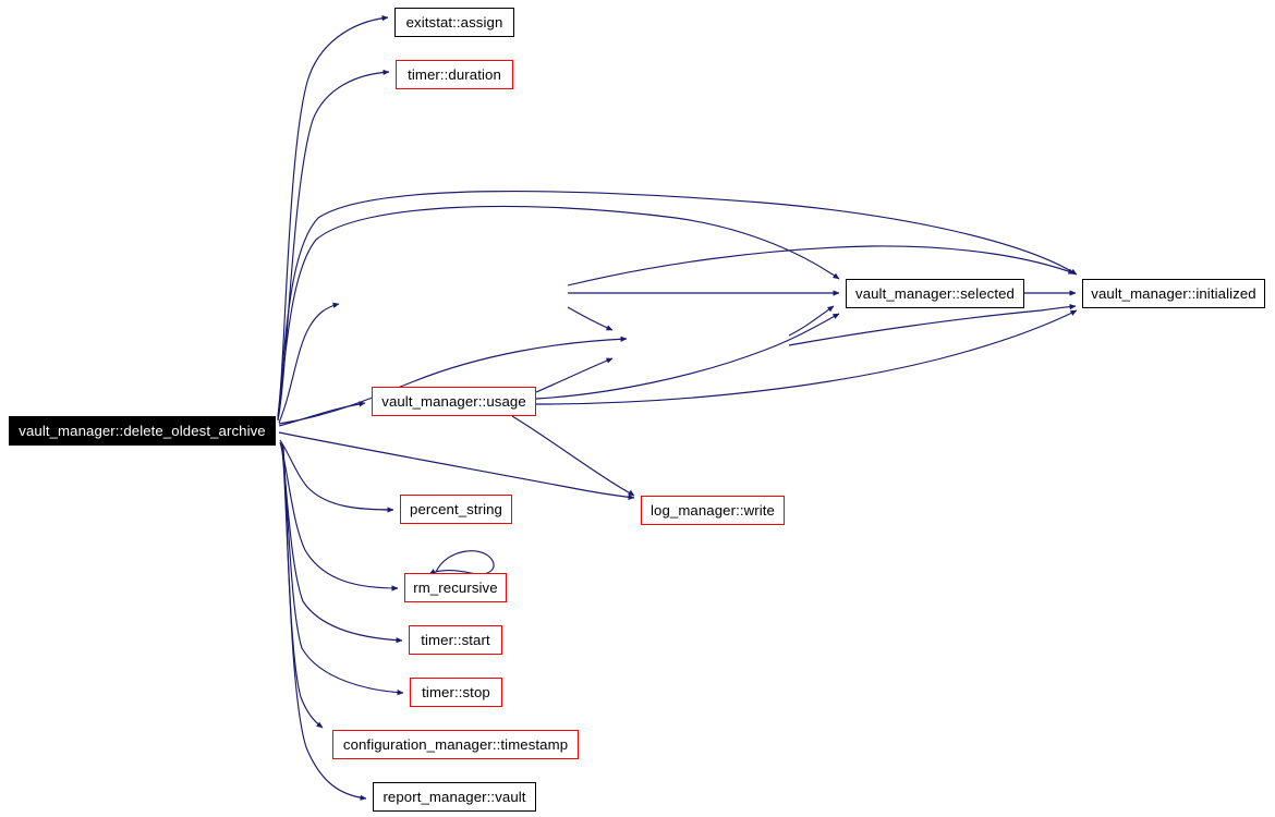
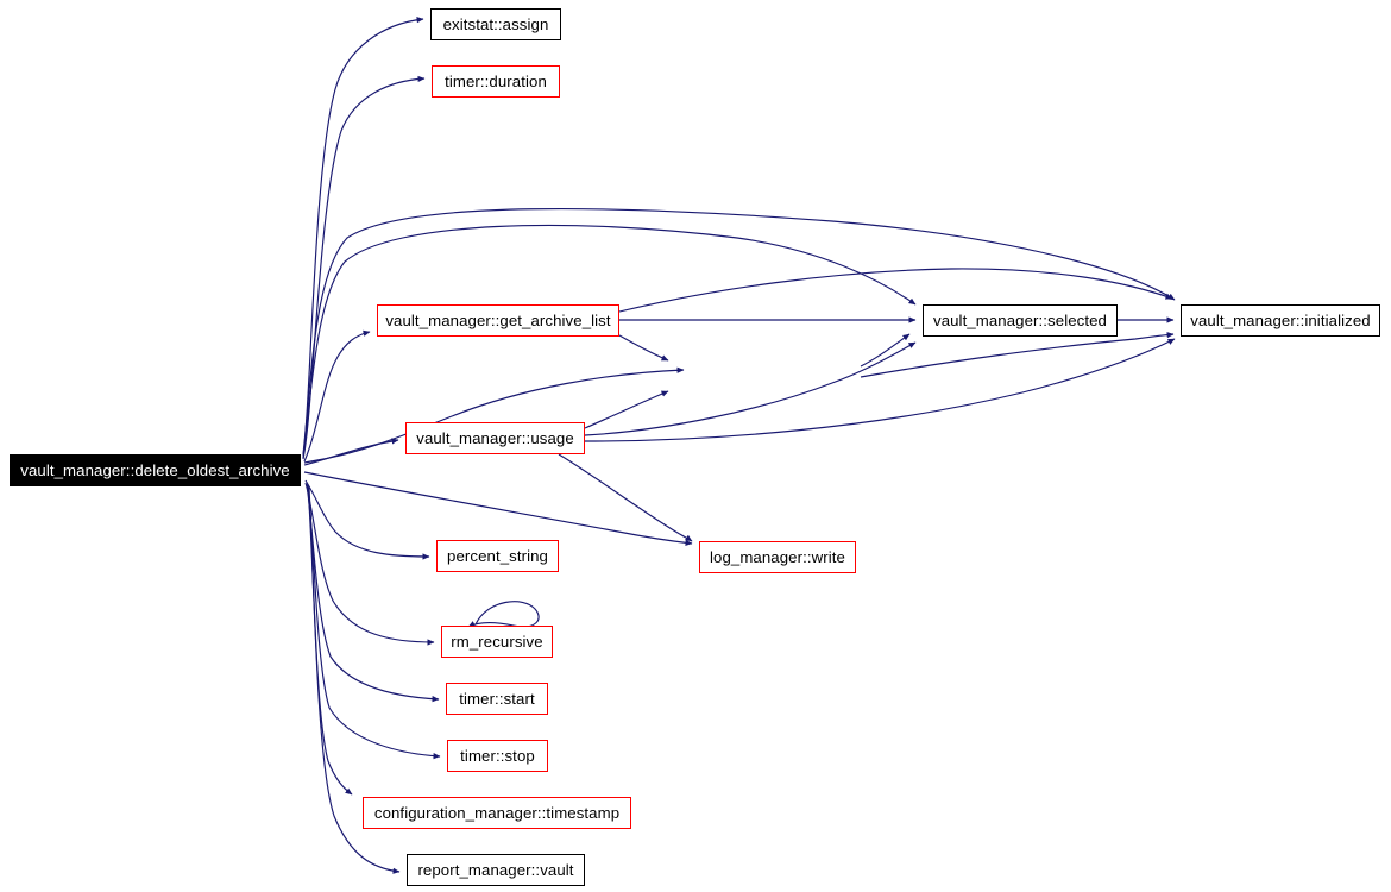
  vault_manager::delete_oldest_archive
  exitstat::assign
  timer::duration
+ vault_manager::get_archive_list
  vault_manager::usage
  vault_manager::selected
  vault_manager::initialized
  percent_string
  log_manager::write
  rm_recursive
  timer::start
  timer::stop
  configuration_manager::timestamp
  report_manager::vault
